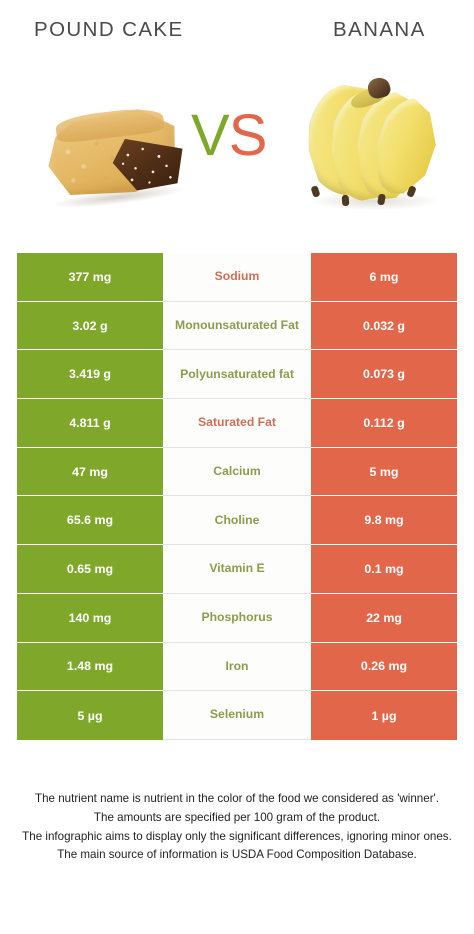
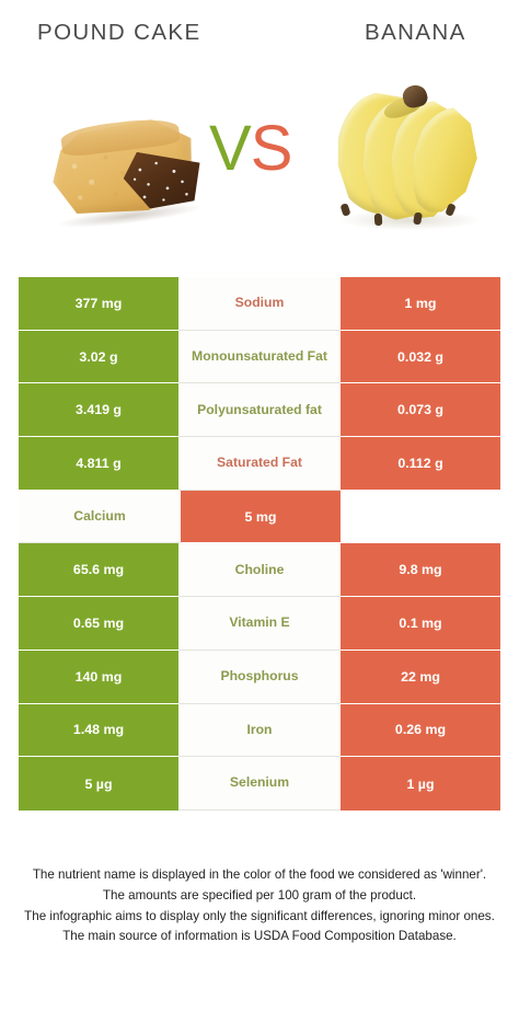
  POUND CAKE
  BANANA
  VS
  377 mg
  Sodium
- 6 mg
+ 1 mg
  3.02 g
  Monounsaturated Fat
  0.032 g
  3.419 g
  Polyunsaturated fat
  0.073 g
  4.811 g
  Saturated Fat
  0.112 g
- 47 mg
  Calcium
  5 mg
  65.6 mg
  Choline
  9.8 mg
  0.65 mg
  Vitamin E
  0.1 mg
  140 mg
  Phosphorus
  22 mg
  1.48 mg
  Iron
  0.26 mg
  5 µg
  Selenium
  1 µg
- The nutrient name is nutrient in the color of the food we considered as 'winner'.
+ The nutrient name is displayed in the color of the food we considered as 'winner'.
  The amounts are specified per 100 gram of the product.
  The infographic aims to display only the significant differences, ignoring minor ones.
  The main source of information is USDA Food Composition Database.
